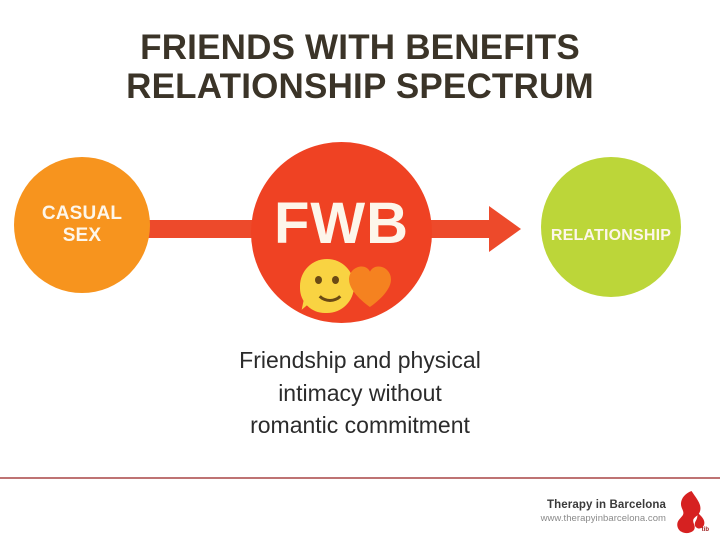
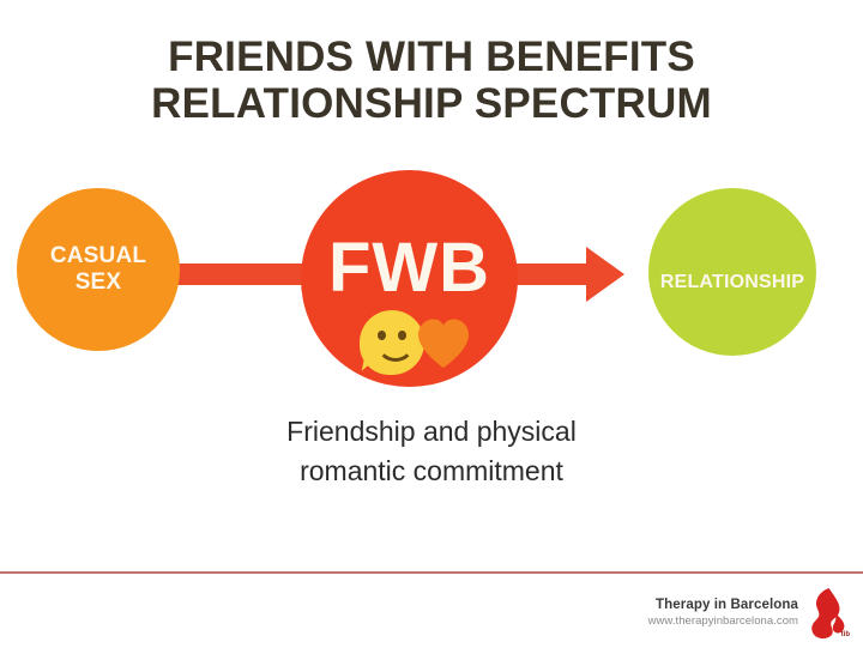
  FRIENDS WITH BENEFITS
  RELATIONSHIP SPECTRUM
  CASUAL
  SEX
  FWB
  RELATIONSHIP
  Friendship and physical
- intimacy without
  romantic commitment
  Therapy in Barcelona
  www.therapyinbarcelona.com
